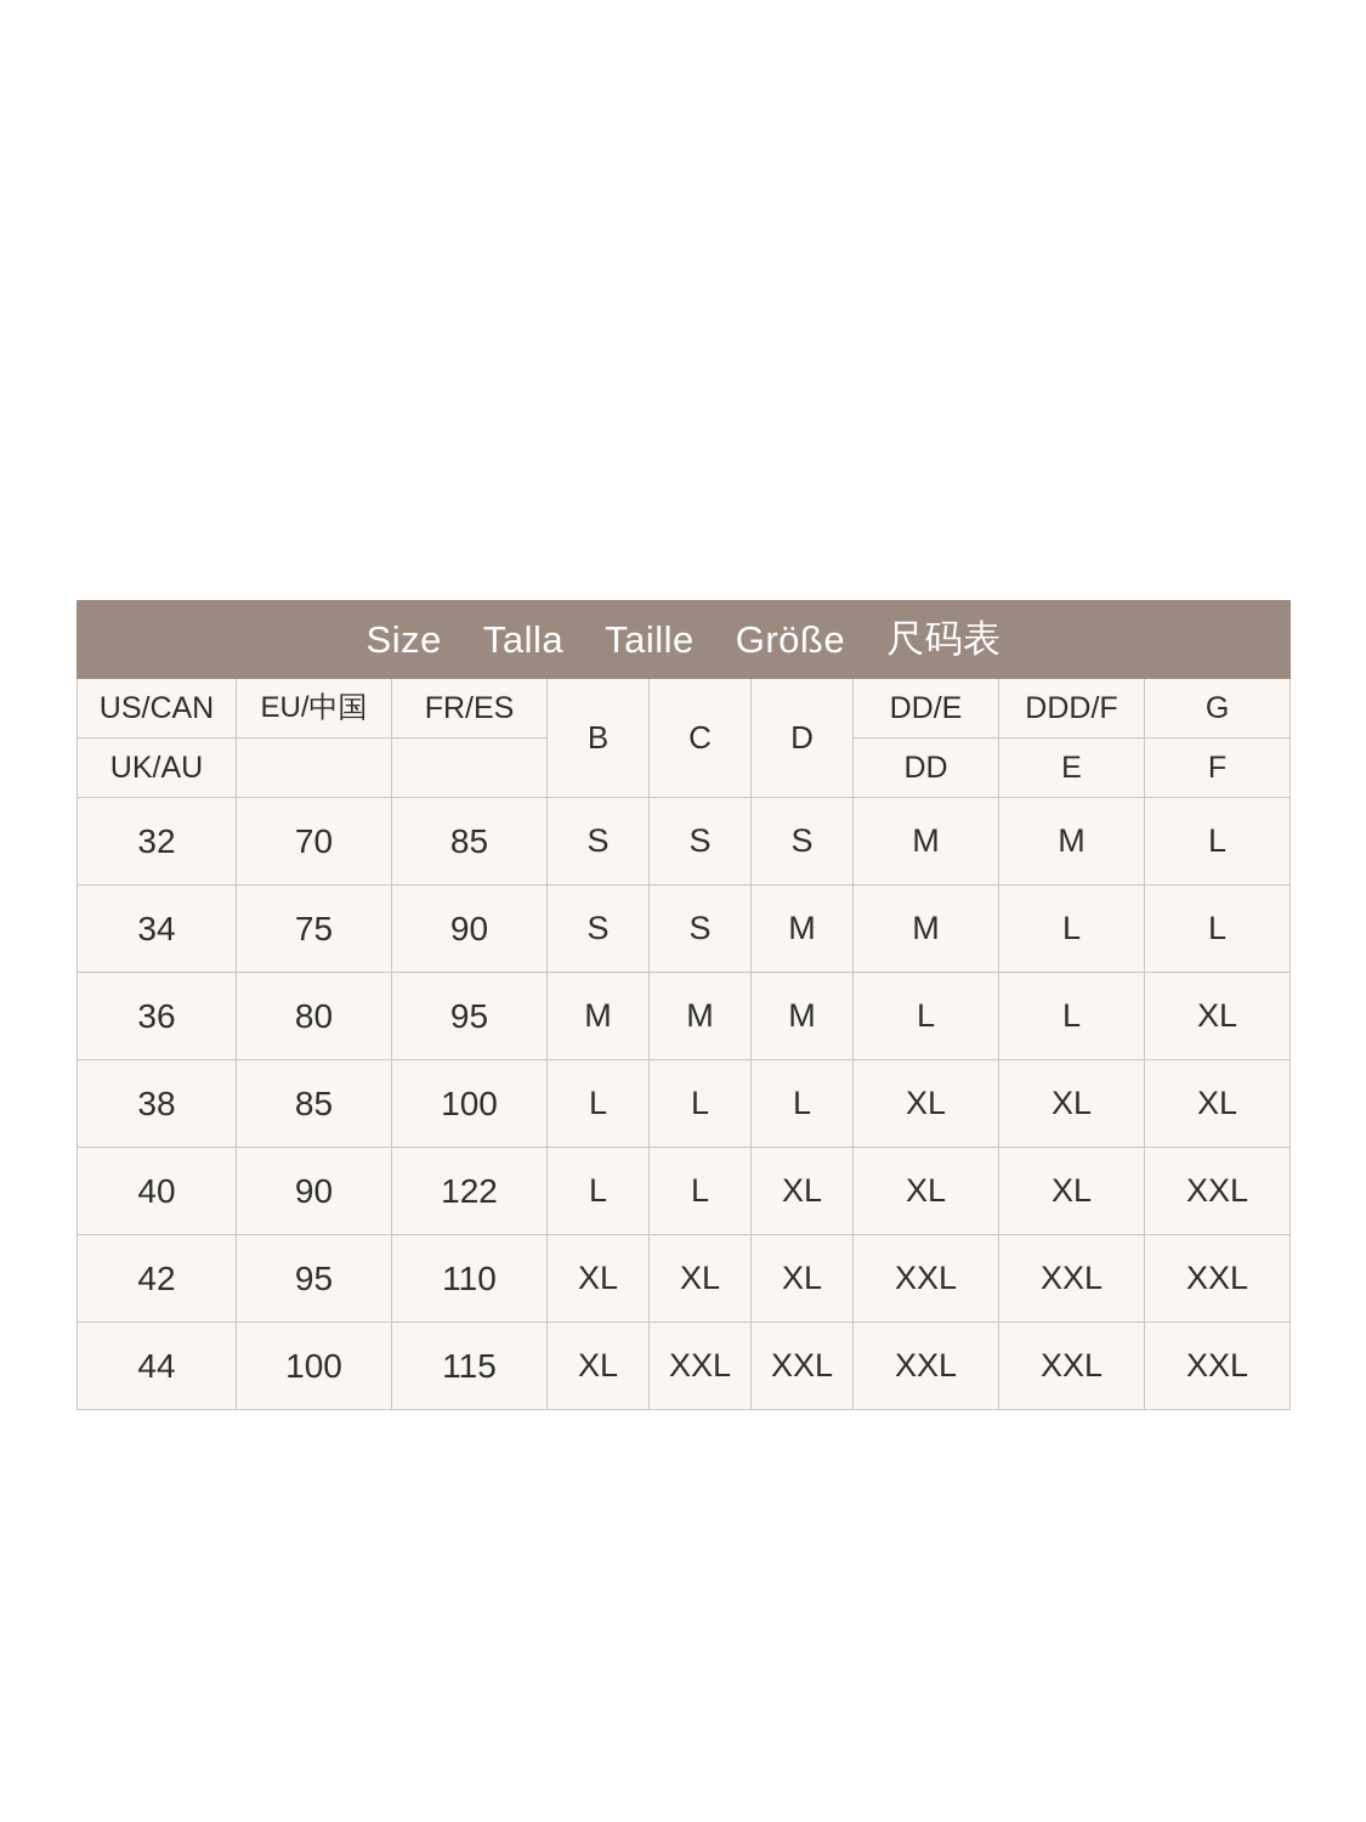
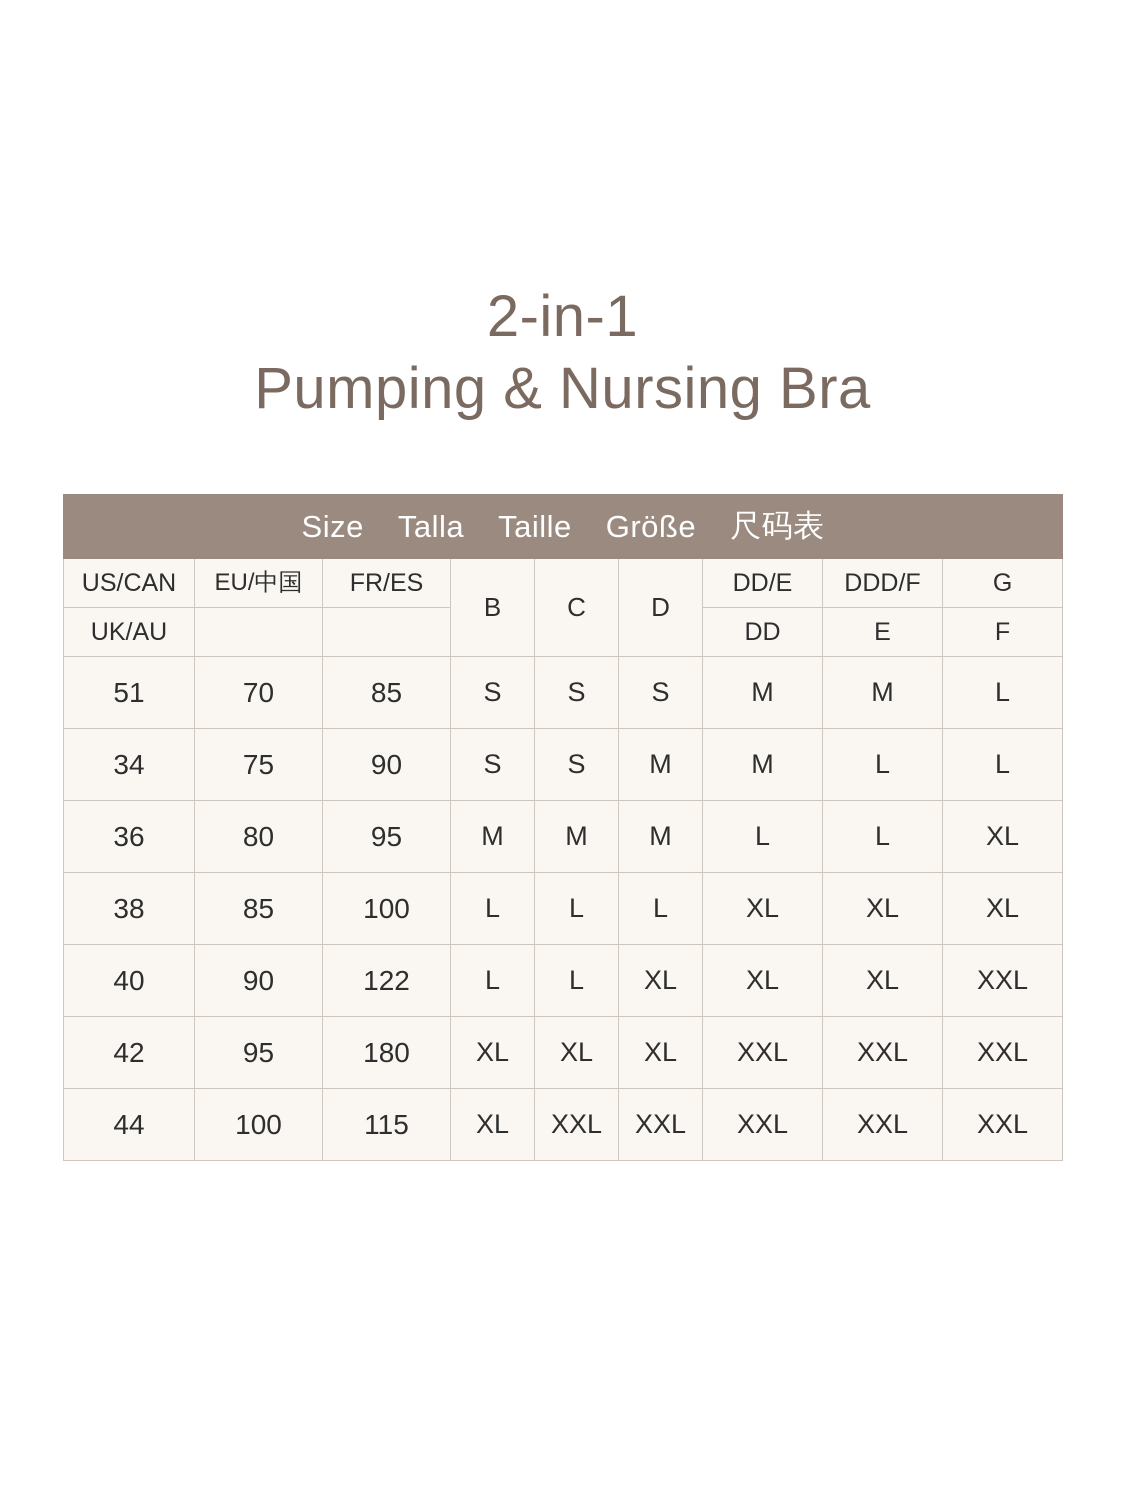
+ 2-in-1
+ Pumping & Nursing Bra
  Size Talla Taille Größe 尺码表
  US/CAN	EU/中国	FR/ES	B	C	D	DD/E	DDD/F	G
  UK/AU			DD	E	F
- 32	70	85	S	S	S	M	M	L
+ 51	70	85	S	S	S	M	M	L
  34	75	90	S	S	M	M	L	L
  36	80	95	M	M	M	L	L	XL
  38	85	100	L	L	L	XL	XL	XL
  40	90	122	L	L	XL	XL	XL	XXL
- 42	95	110	XL	XL	XL	XXL	XXL	XXL
+ 42	95	180	XL	XL	XL	XXL	XXL	XXL
  44	100	115	XL	XXL	XXL	XXL	XXL	XXL
